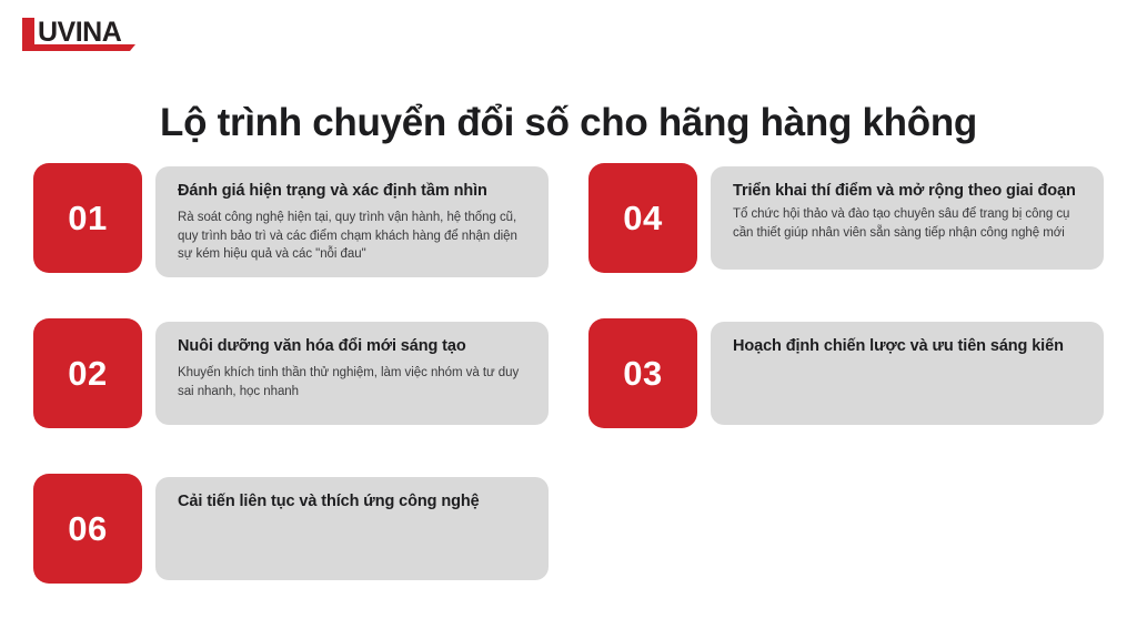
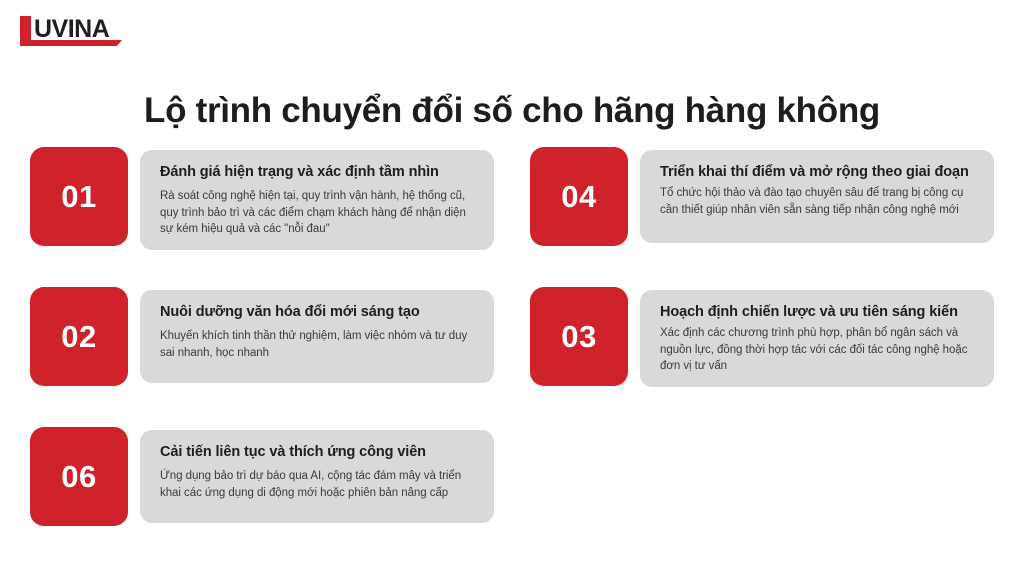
  UVINA
  Lộ trình chuyển đổi số cho hãng hàng không
  01
  Đánh giá hiện trạng và xác định tầm nhìn
  Rà soát công nghệ hiện tại, quy trình vận hành, hệ thống cũ, quy trình bảo trì và các điểm chạm khách hàng để nhận diện sự kém hiệu quả và các "nỗi đau"
  04
  Triển khai thí điểm và mở rộng theo giai đoạn
  Tổ chức hội thảo và đào tạo chuyên sâu để trang bị công cụ cần thiết giúp nhân viên sẵn sàng tiếp nhận công nghệ mới
  02
  Nuôi dưỡng văn hóa đổi mới sáng tạo
  Khuyến khích tinh thần thử nghiệm, làm việc nhóm và tư duy sai nhanh, học nhanh
  03
  Hoạch định chiến lược và ưu tiên sáng kiến
+ Xác định các chương trình phù hợp, phân bổ ngân sách và nguồn lực, đồng thời hợp tác với các đối tác công nghệ hoặc đơn vị tư vấn
  06
- Cải tiến liên tục và thích ứng công nghệ
+ Cải tiến liên tục và thích ứng công viên
+ Ứng dụng bảo trì dự báo qua AI, cộng tác đám mây và triển khai các ứng dụng di động mới hoặc phiên bản nâng cấp
